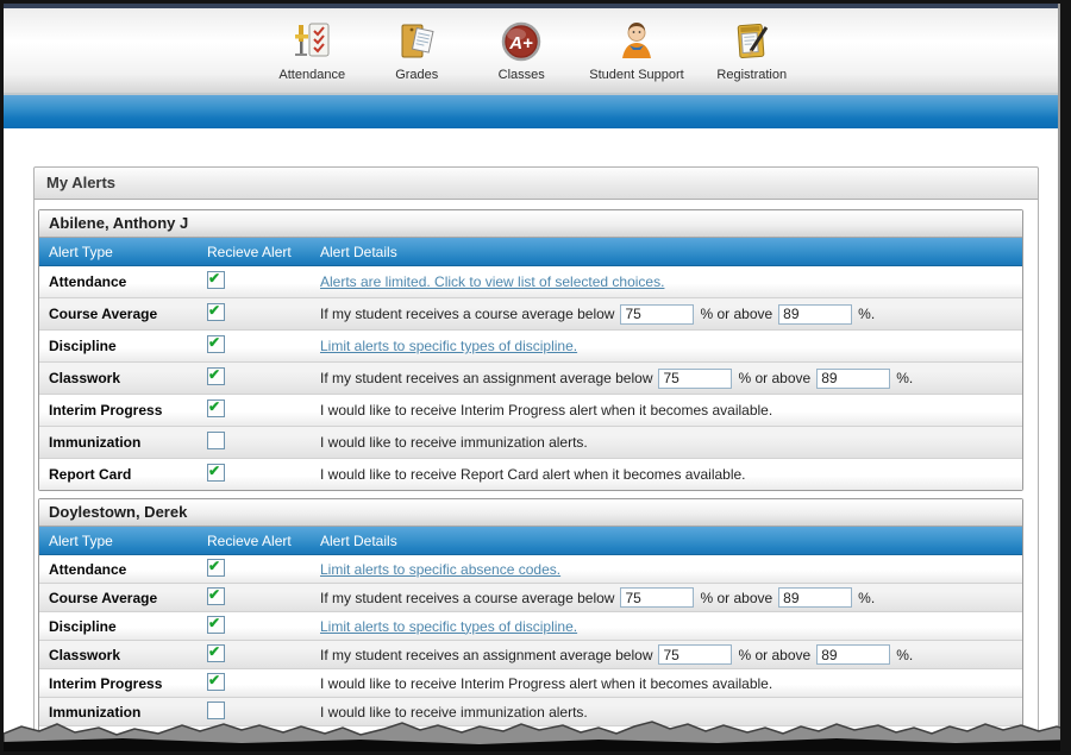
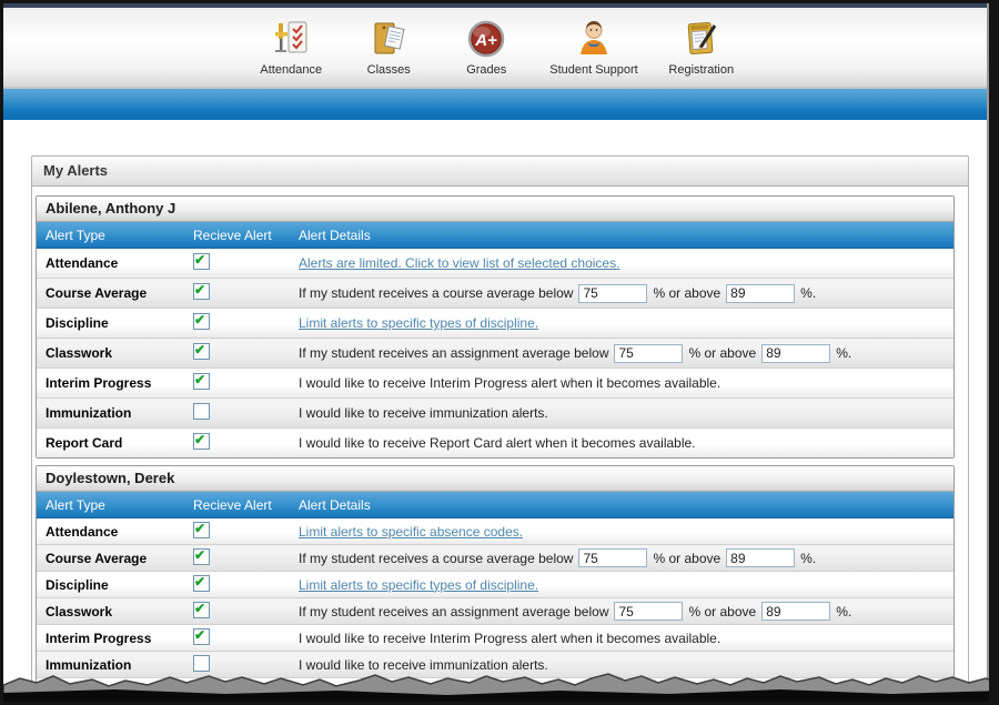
  Attendance
- Grades
+ Classes
  A+
- Classes
+ Grades
  Student Support
  Registration
  My Alerts
  Abilene, Anthony J
  Alert Type
  Recieve Alert
  Alert Details
  Attendance
  Alerts are limited. Click to view list of selected choices.
  Course Average
  If my student receives a course average below
  75
  % or above
  89
  %.
  Discipline
  Limit alerts to specific types of discipline.
  Classwork
  If my student receives an assignment average below
  75
  % or above
  89
  %.
  Interim Progress
  I would like to receive Interim Progress alert when it becomes available.
  Immunization
  I would like to receive immunization alerts.
  Report Card
  I would like to receive Report Card alert when it becomes available.
  Doylestown, Derek
  Alert Type
  Recieve Alert
  Alert Details
  Attendance
  Limit alerts to specific absence codes.
  Course Average
  If my student receives a course average below
  75
  % or above
  89
  %.
  Discipline
  Limit alerts to specific types of discipline.
  Classwork
  If my student receives an assignment average below
  75
  % or above
  89
  %.
  Interim Progress
  I would like to receive Interim Progress alert when it becomes available.
  Immunization
  I would like to receive immunization alerts.
